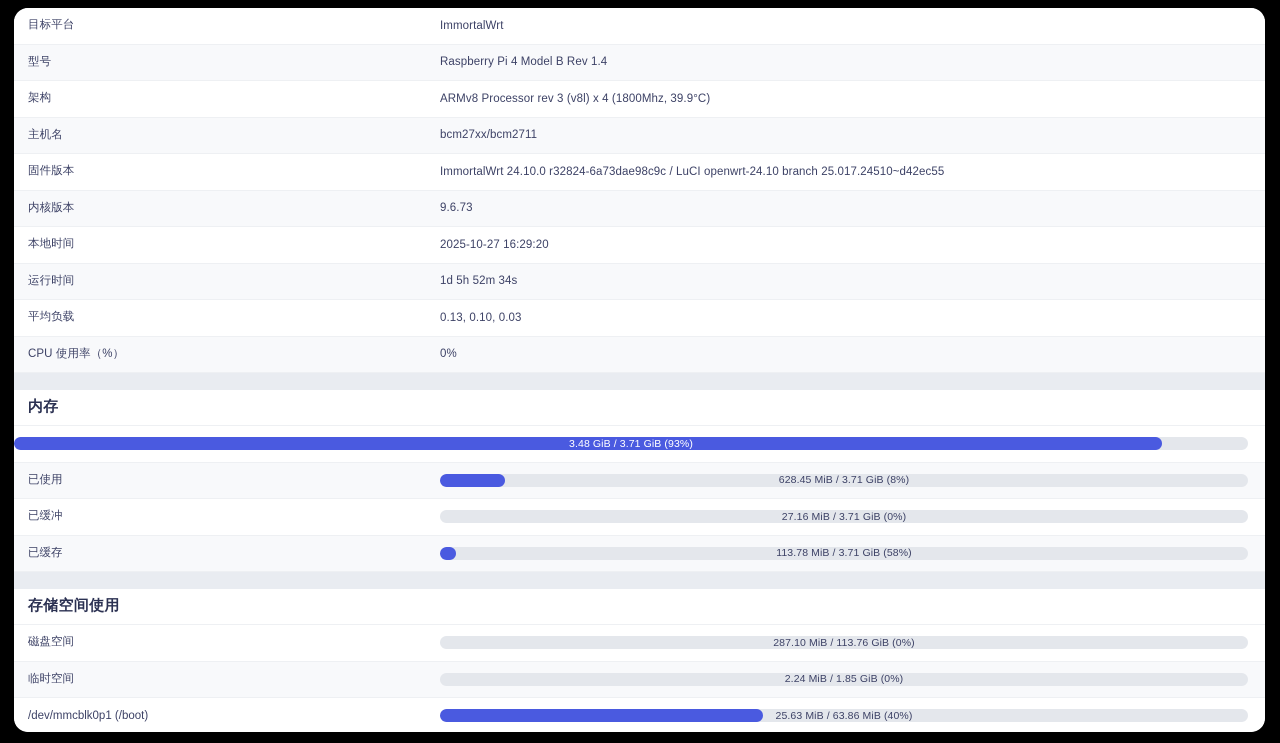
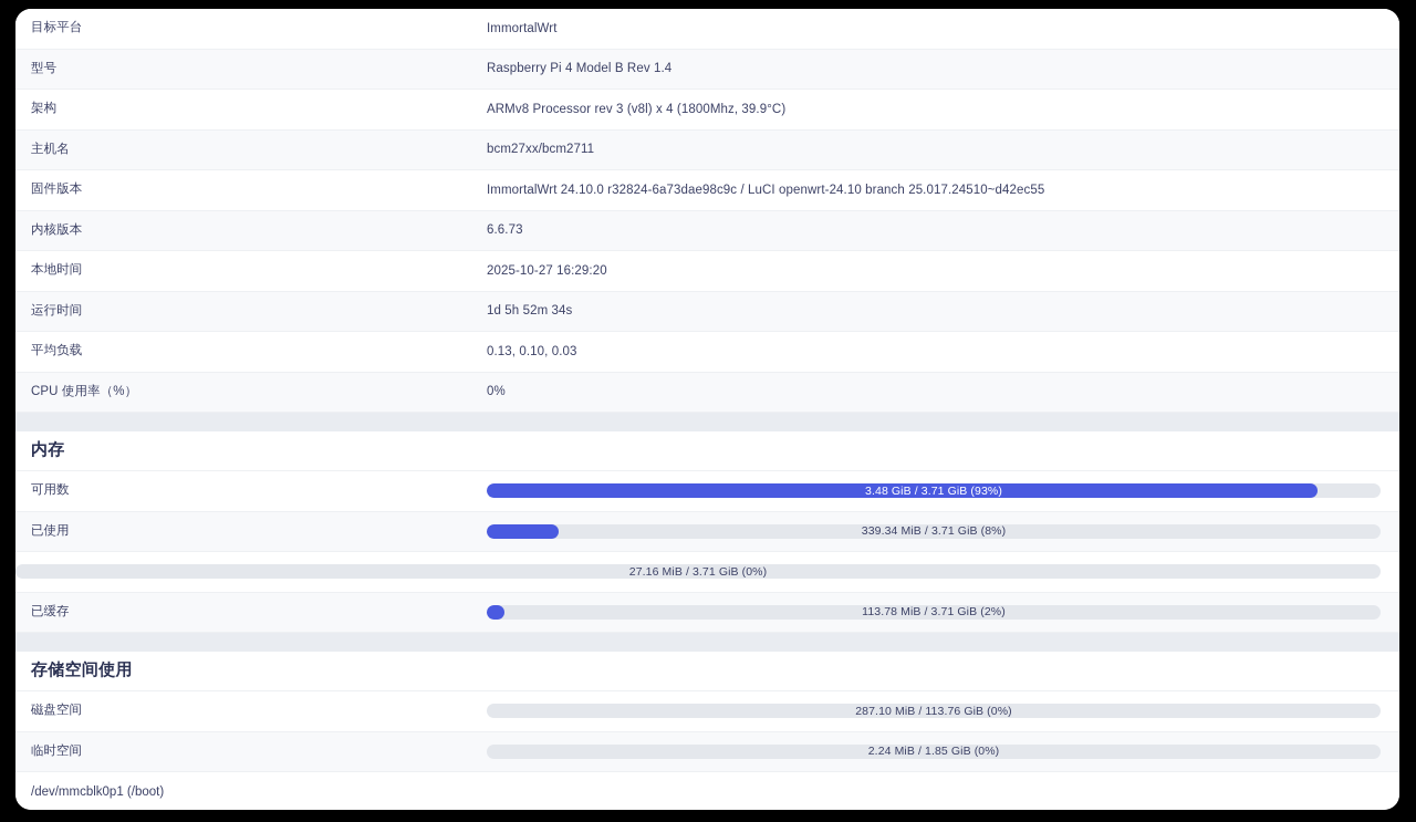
  目标平台
  ImmortalWrt
  型号
  Raspberry Pi 4 Model B Rev 1.4
  架构
  ARMv8 Processor rev 3 (v8l) x 4 (1800Mhz, 39.9°C)
  主机名
  bcm27xx/bcm2711
  固件版本
  ImmortalWrt 24.10.0 r32824-6a73dae98c9c / LuCI openwrt-24.10 branch 25.017.24510~d42ec55
  内核版本
- 9.6.73
+ 6.6.73
  本地时间
  2025-10-27 16:29:20
  运行时间
  1d 5h 52m 34s
  平均负载
  0.13, 0.10, 0.03
  CPU 使用率（%）
  0%
  内存
+ 可用数
  3.48 GiB / 3.71 GiB (93%)
  已使用
- 628.45 MiB / 3.71 GiB (8%)
+ 339.34 MiB / 3.71 GiB (8%)
- 已缓冲
  27.16 MiB / 3.71 GiB (0%)
  已缓存
- 113.78 MiB / 3.71 GiB (58%)
+ 113.78 MiB / 3.71 GiB (2%)
  存储空间使用
  磁盘空间
  287.10 MiB / 113.76 GiB (0%)
  临时空间
  2.24 MiB / 1.85 GiB (0%)
  /dev/mmcblk0p1 (/boot)
- 25.63 MiB / 63.86 MiB (40%)
